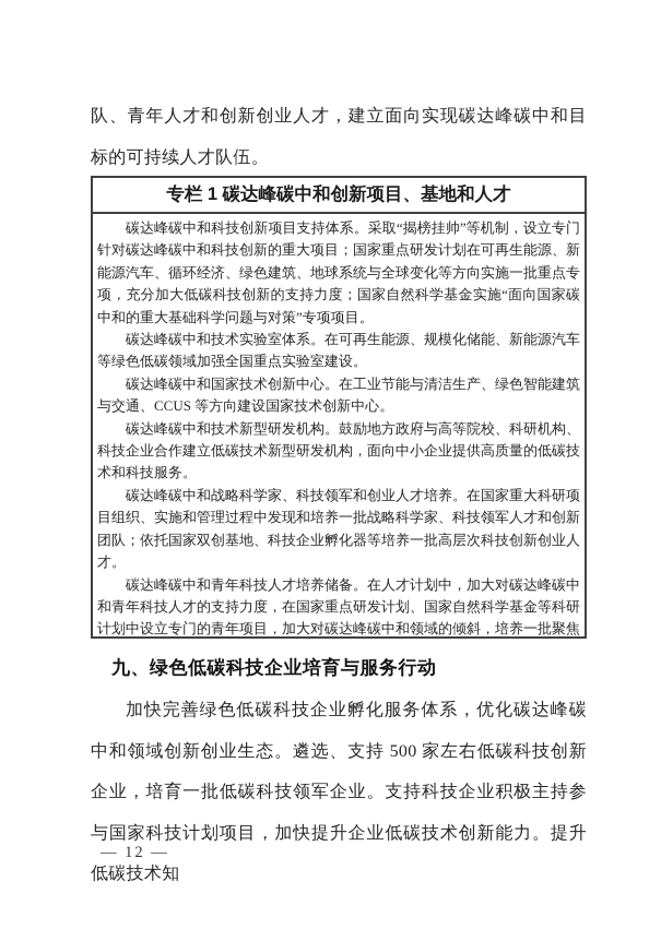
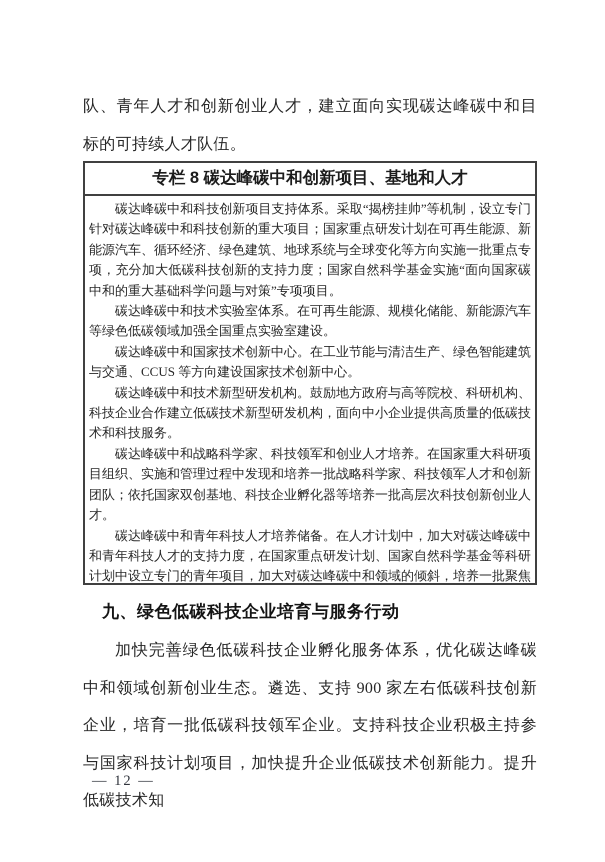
  队、青年人才和创新创业人才，建立面向实现碳达峰碳中和目标的可持续人才队伍。
- 专栏 1 碳达峰碳中和创新项目、基地和人才
+ 专栏 8 碳达峰碳中和创新项目、基地和人才
  碳达峰碳中和科技创新项目支持体系。采取“揭榜挂帅”等机制，设立专门针对碳达峰碳中和科技创新的重大项目；国家重点研发计划在可再生能源、新能源汽车、循环经济、绿色建筑、地球系统与全球变化等方向实施一批重点专项，充分加大低碳科技创新的支持力度；国家自然科学基金实施“面向国家碳中和的重大基础科学问题与对策”专项项目。
  碳达峰碳中和技术实验室体系。在可再生能源、规模化储能、新能源汽车等绿色低碳领域加强全国重点实验室建设。
  碳达峰碳中和国家技术创新中心。在工业节能与清洁生产、绿色智能建筑与交通、CCUS 等方向建设国家技术创新中心。
  碳达峰碳中和技术新型研发机构。鼓励地方政府与高等院校、科研机构、科技企业合作建立低碳技术新型研发机构，面向中小企业提供高质量的低碳技术和科技服务。
  碳达峰碳中和战略科学家、科技领军和创业人才培养。在国家重大科研项目组织、实施和管理过程中发现和培养一批战略科学家、科技领军人才和创新团队；依托国家双创基地、科技企业孵化器等培养一批高层次科技创新创业人才。
  碳达峰碳中和青年科技人才培养储备。在人才计划中，加大对碳达峰碳中和青年科技人才的支持力度，在国家重点研发计划、国家自然科学基金等科研计划中设立专门的青年项目，加大对碳达峰碳中和领域的倾斜，培养一批聚焦
  九、绿色低碳科技企业培育与服务行动
- 加快完善绿色低碳科技企业孵化服务体系，优化碳达峰碳中和领域创新创业生态。遴选、支持 500 家左右低碳科技创新企业，培育一批低碳科技领军企业。支持科技企业积极主持参与国家科技计划项目，加快提升企业低碳技术创新能力。提升低碳技术知
+ 加快完善绿色低碳科技企业孵化服务体系，优化碳达峰碳中和领域创新创业生态。遴选、支持 900 家左右低碳科技创新企业，培育一批低碳科技领军企业。支持科技企业积极主持参与国家科技计划项目，加快提升企业低碳技术创新能力。提升低碳技术知
  — 12 —
